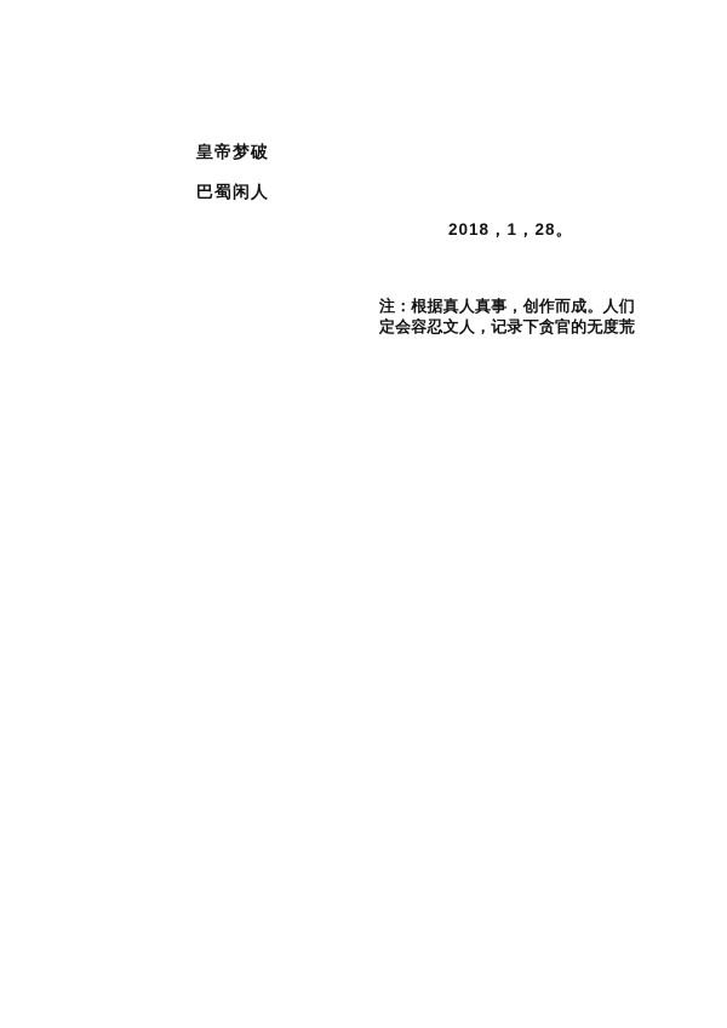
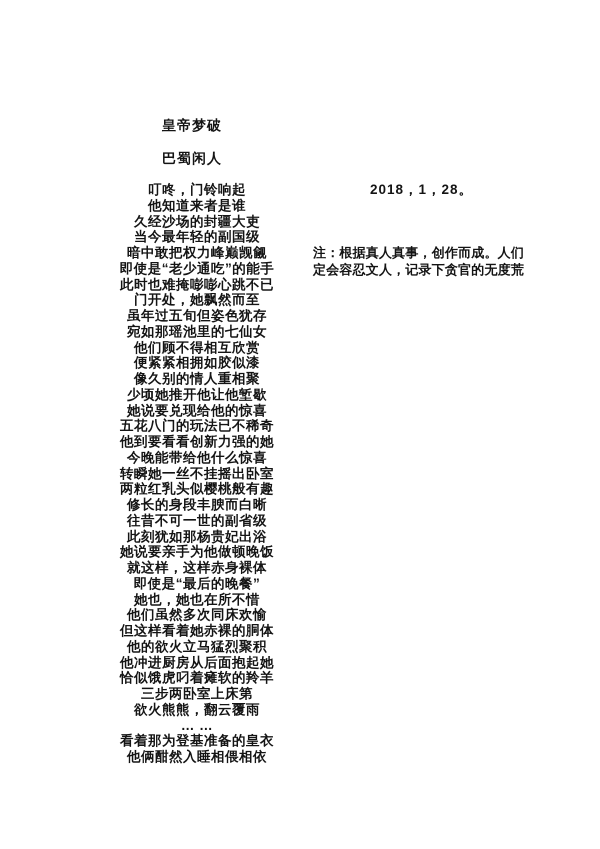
  皇帝梦破
  巴蜀闲人
  2018，1，28。
+ 叮咚，门铃响起
+ 他知道来者是谁
+ 久经沙场的封疆大吏
+ 当今最年轻的副国级
+ 暗中敢把权力峰巅觊觎
+ 即使是“老少通吃”的能手
+ 此时也难掩嘭嘭心跳不已
+ 门开处，她飘然而至
+ 虽年过五旬但姿色犹存
+ 宛如那瑶池里的七仙女
+ 他们顾不得相互欣赏
+ 便紧紧相拥如胶似漆
+ 像久别的情人重相聚
+ 少顷她推开他让他堑歇
+ 她说要兑现给他的惊喜
+ 五花八门的玩法已不稀奇
+ 他到要看看创新力强的她
+ 今晚能带给他什么惊喜
+ 转瞬她一丝不挂摇出卧室
+ 两粒红乳头似樱桃般有趣
+ 修长的身段丰腴而白晰
+ 往昔不可一世的副省级
+ 此刻犹如那杨贵妃出浴
+ 她说要亲手为他做顿晚饭
+ 就这样，这样赤身裸体
+ 即使是“最后的晚餐”
+ 她也，她也在所不惜
+ 他们虽然多次同床欢愉
+ 但这样看着她赤裸的胴体
+ 他的欲火立马猛烈聚积
+ 他冲进厨房从后面抱起她
+ 恰似饿虎叼着瘫软的羚羊
+ 三步两卧室上床第
+ 欲火熊熊，翻云覆雨
+ … …
+ 看着那为登基准备的皇衣
+ 他俩酣然入睡相偎相依
  注：根据真人真事，创作而成。人们
  定会容忍文人，记录下贪官的无度荒
